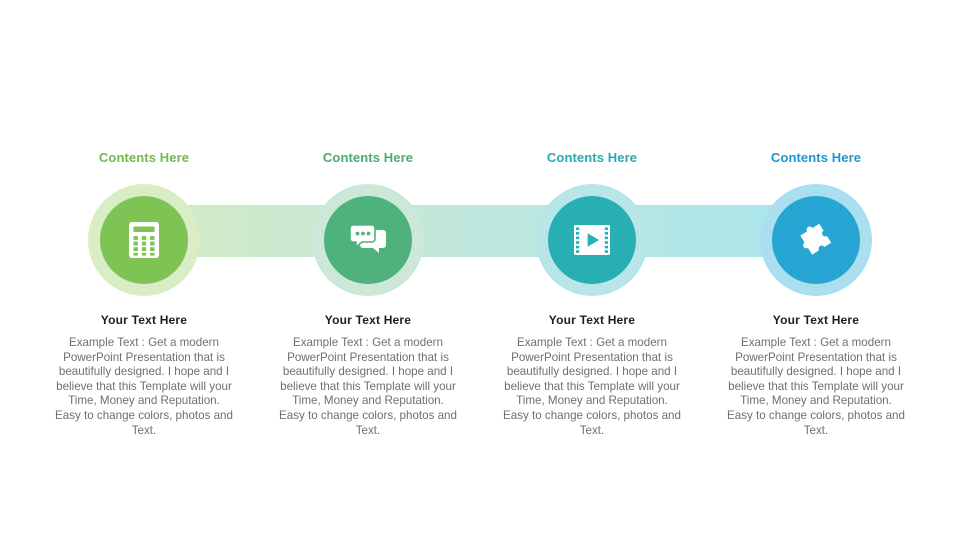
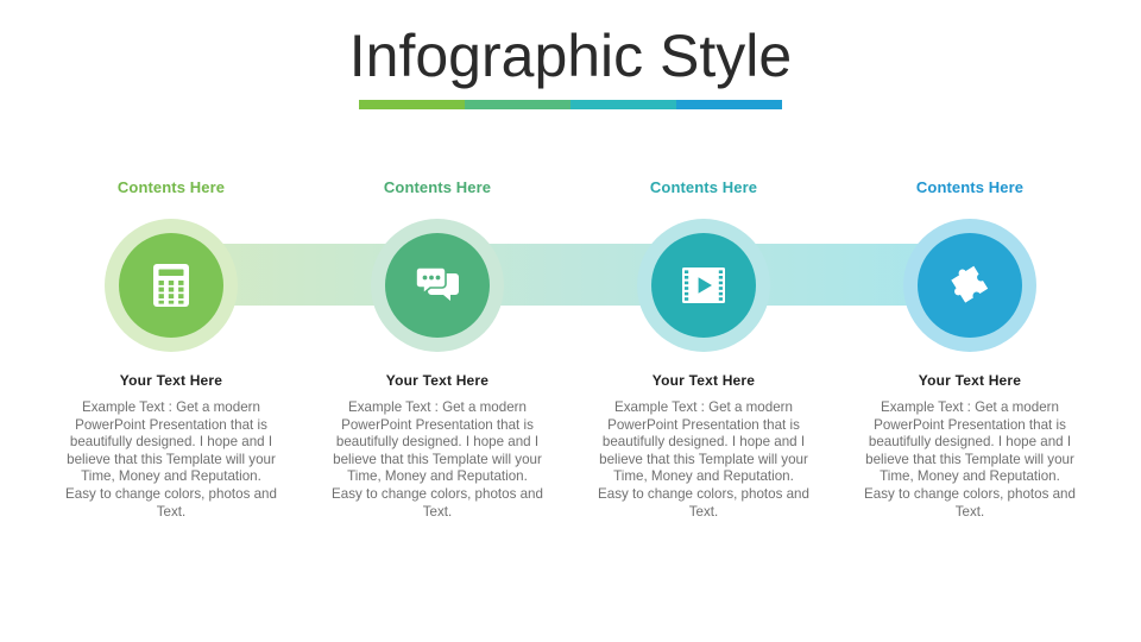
+ Infographic Style
  Contents Here
  Your Text Here
  Example Text : Get a modern PowerPoint Presentation that is beautifully designed. I hope and I believe that this Template will your Time, Money and Reputation. Easy to change colors, photos and Text.
  Contents Here
  Your Text Here
  Example Text : Get a modern PowerPoint Presentation that is beautifully designed. I hope and I believe that this Template will your Time, Money and Reputation. Easy to change colors, photos and Text.
  Contents Here
  Your Text Here
  Example Text : Get a modern PowerPoint Presentation that is beautifully designed. I hope and I believe that this Template will your Time, Money and Reputation. Easy to change colors, photos and Text.
  Contents Here
  Your Text Here
  Example Text : Get a modern PowerPoint Presentation that is beautifully designed. I hope and I believe that this Template will your Time, Money and Reputation. Easy to change colors, photos and Text.
